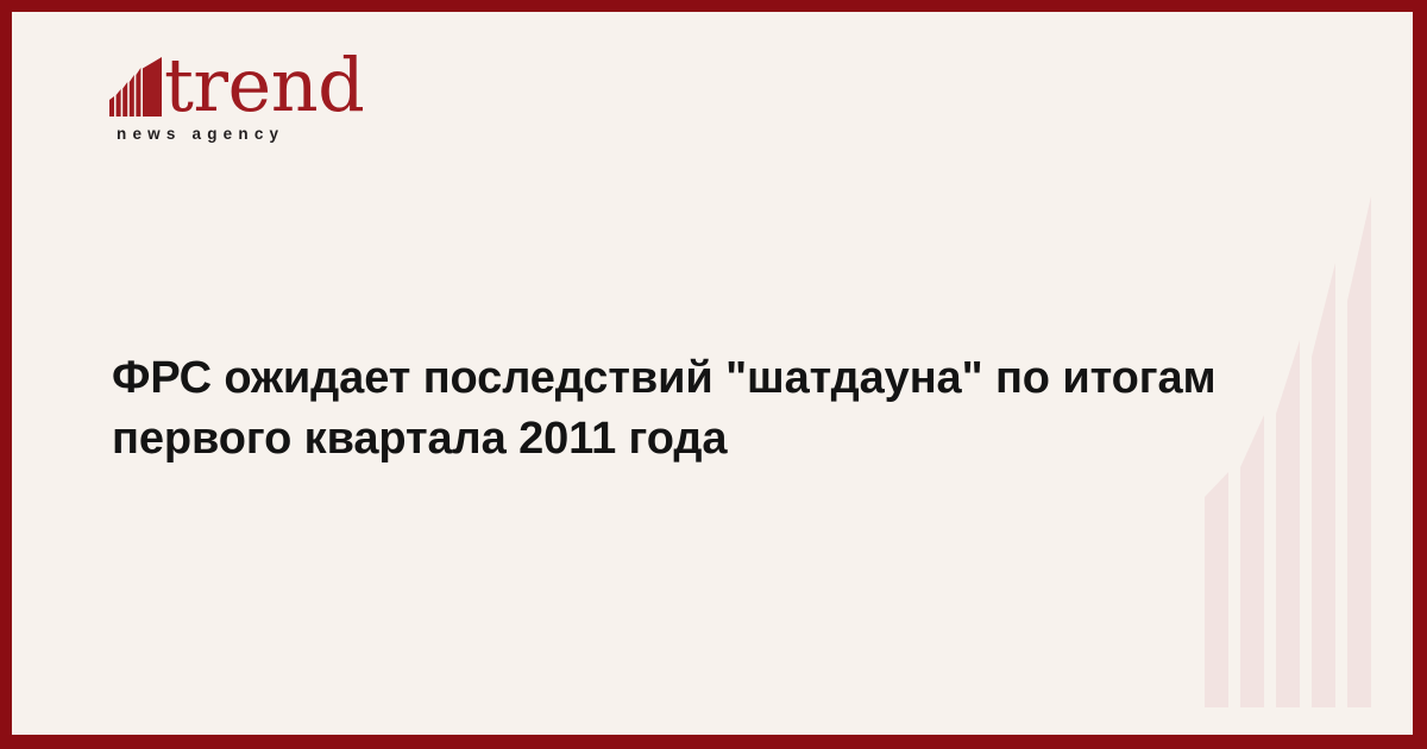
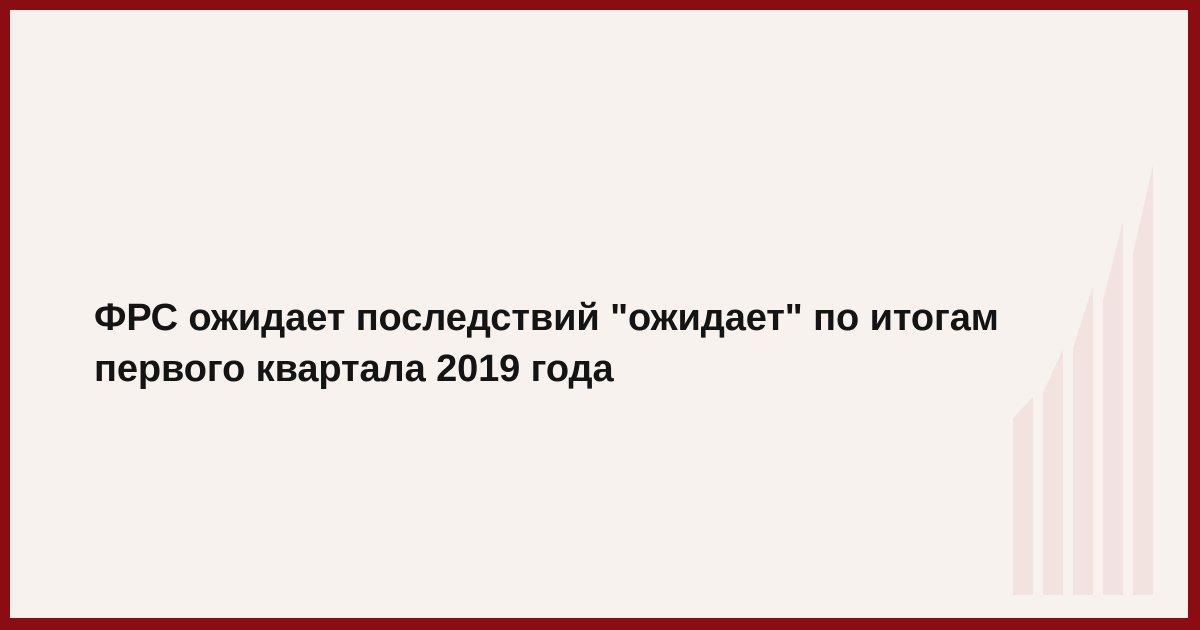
- trend
- news agency
- ФРС ожидает последствий "шатдауна" по итогам
+ ФРС ожидает последствий "ожидает" по итогам
- первого квартала 2011 года
+ первого квартала 2019 года
